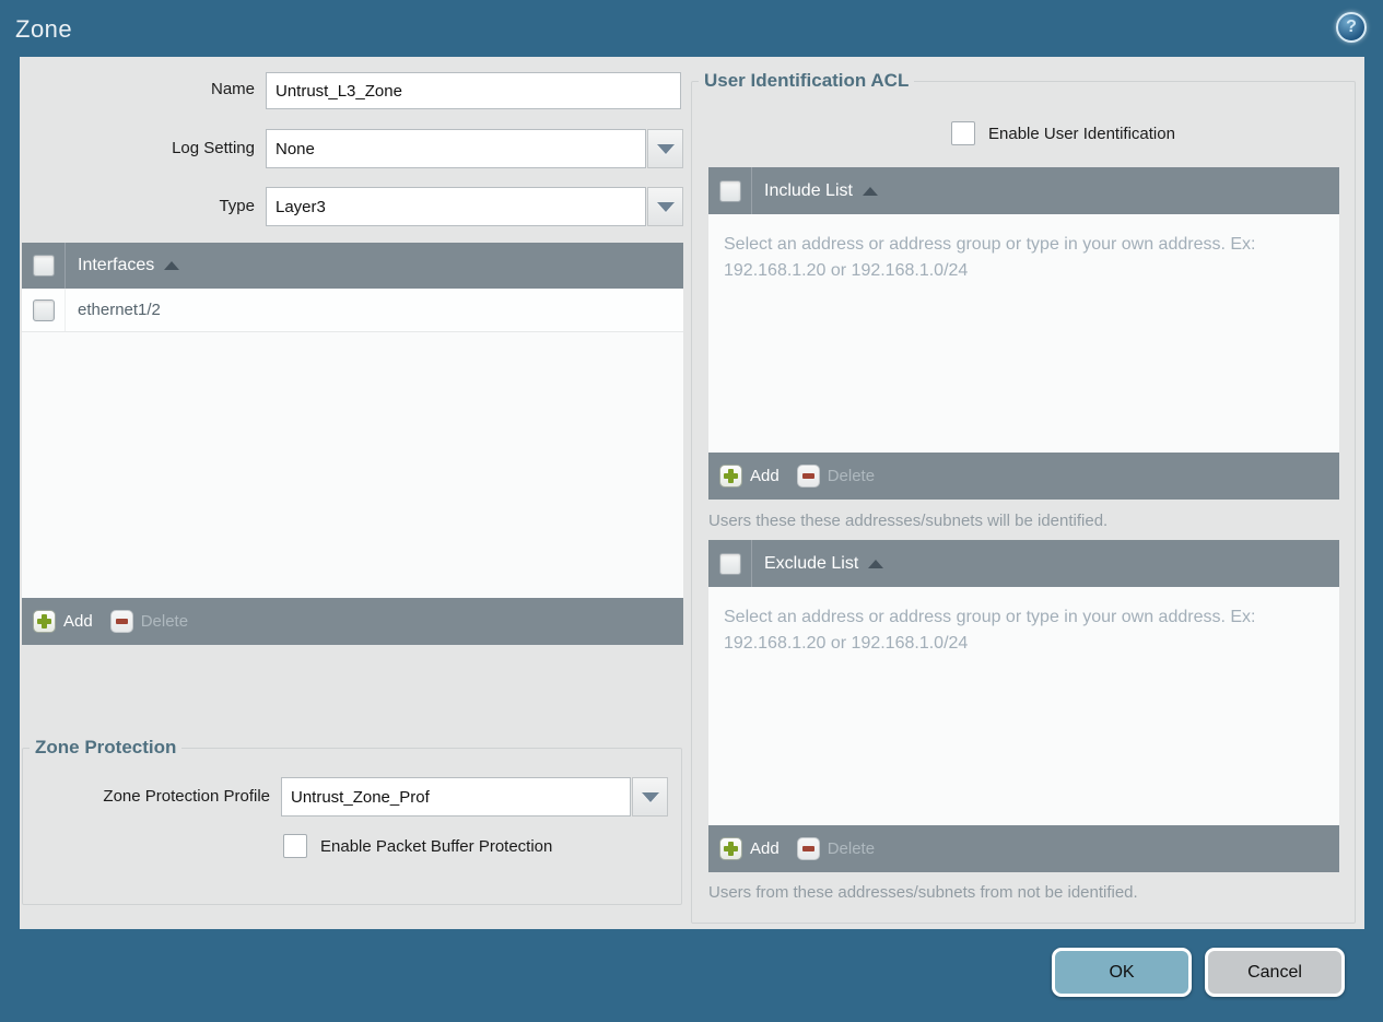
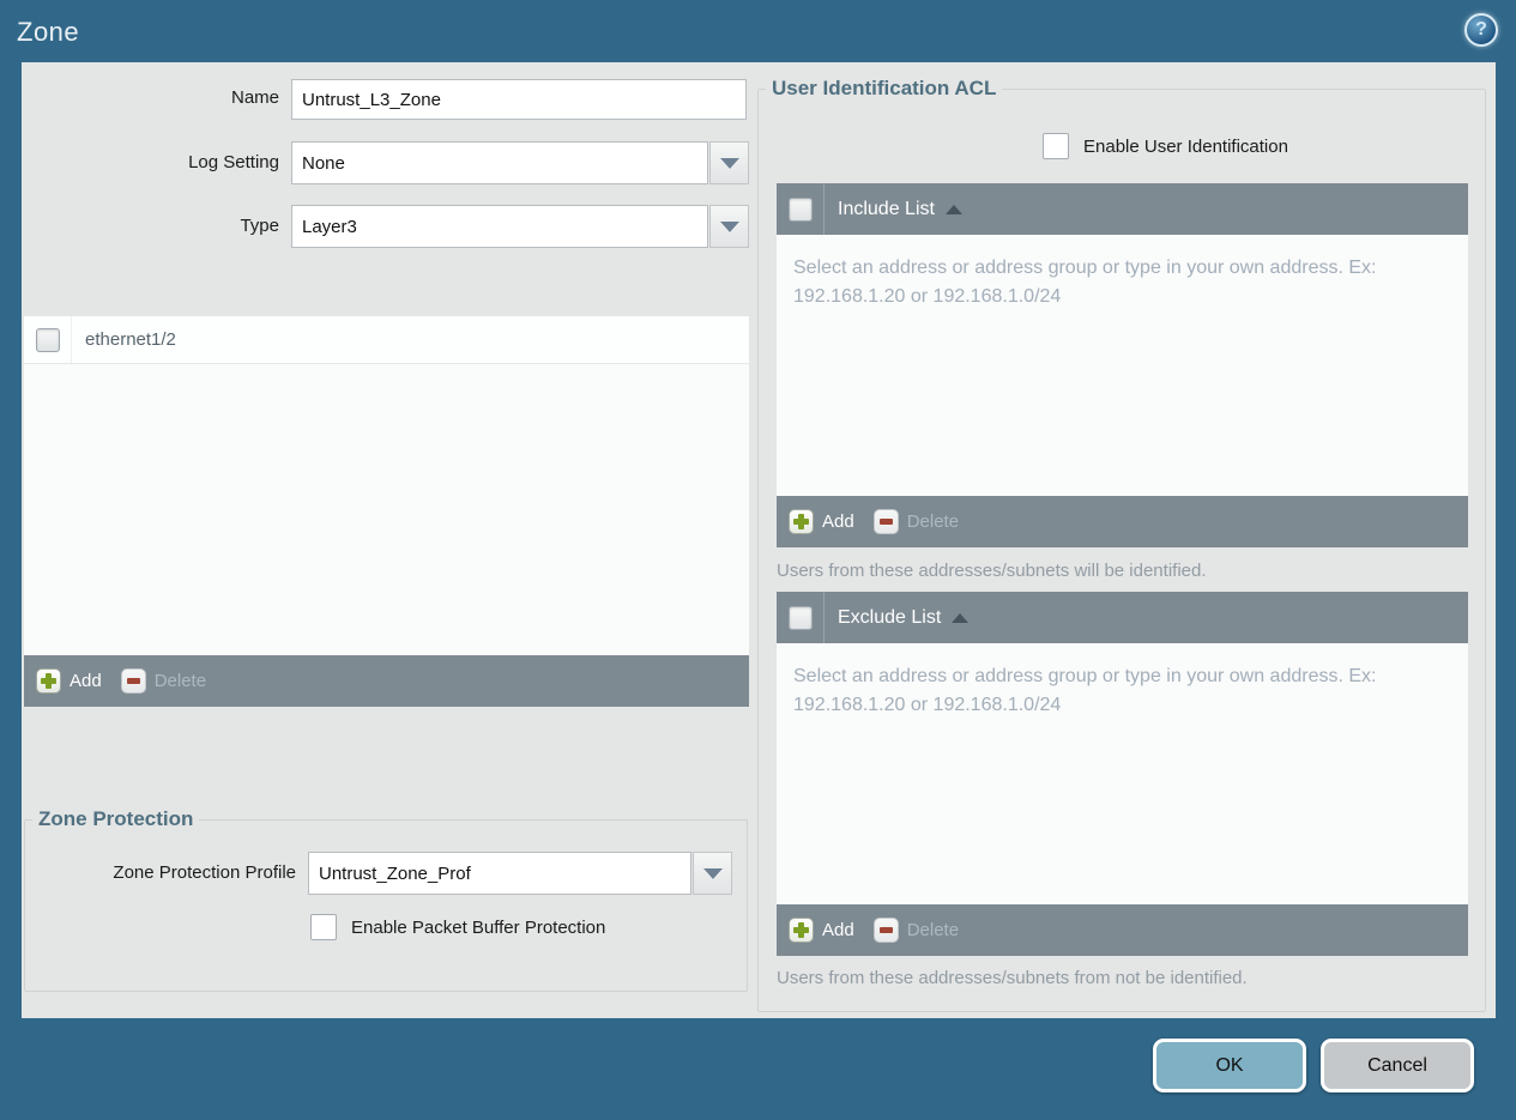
  Zone
  ?
  Name
  Untrust_L3_Zone
  Log Setting
  None
  Type
  Layer3
- Interfaces
  ethernet1/2
  Add
  Delete
  Zone Protection
  Zone Protection Profile
  Untrust_Zone_Prof
  Enable Packet Buffer Protection
  User Identification ACL
  Enable User Identification
  Include List
  Select an address or address group or type in your own address. Ex: 192.168.1.20 or 192.168.1.0/24
  Add
  Delete
- Users these these addresses/subnets will be identified.
+ Users from these addresses/subnets will be identified.
  Exclude List
  Select an address or address group or type in your own address. Ex: 192.168.1.20 or 192.168.1.0/24
  Add
  Delete
  Users from these addresses/subnets from not be identified.
  OK
  Cancel
